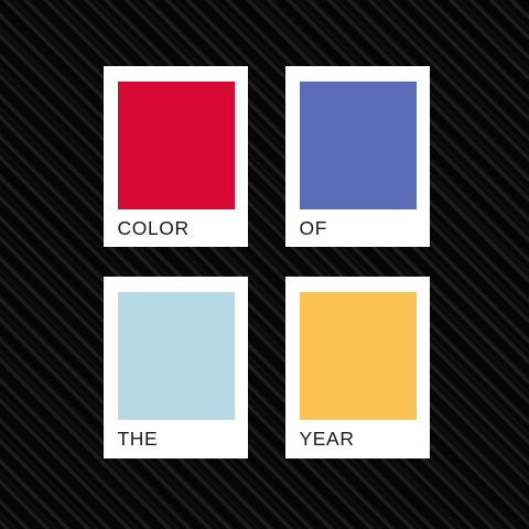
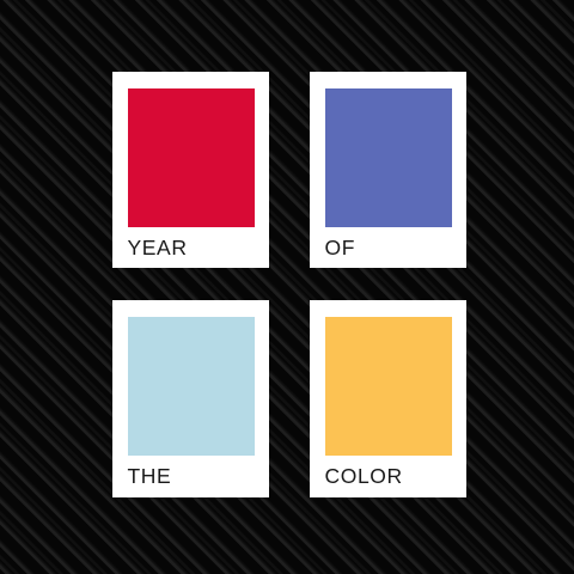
- COLOR
+ YEAR
  OF
  THE
- YEAR
+ COLOR
